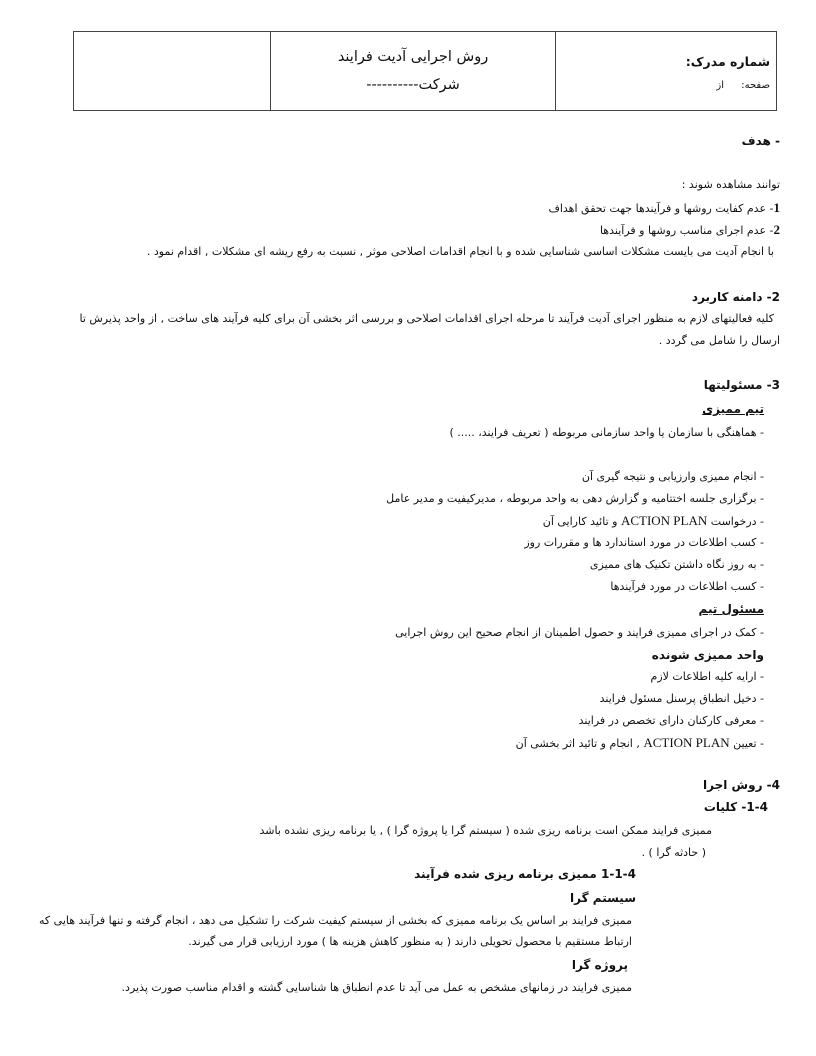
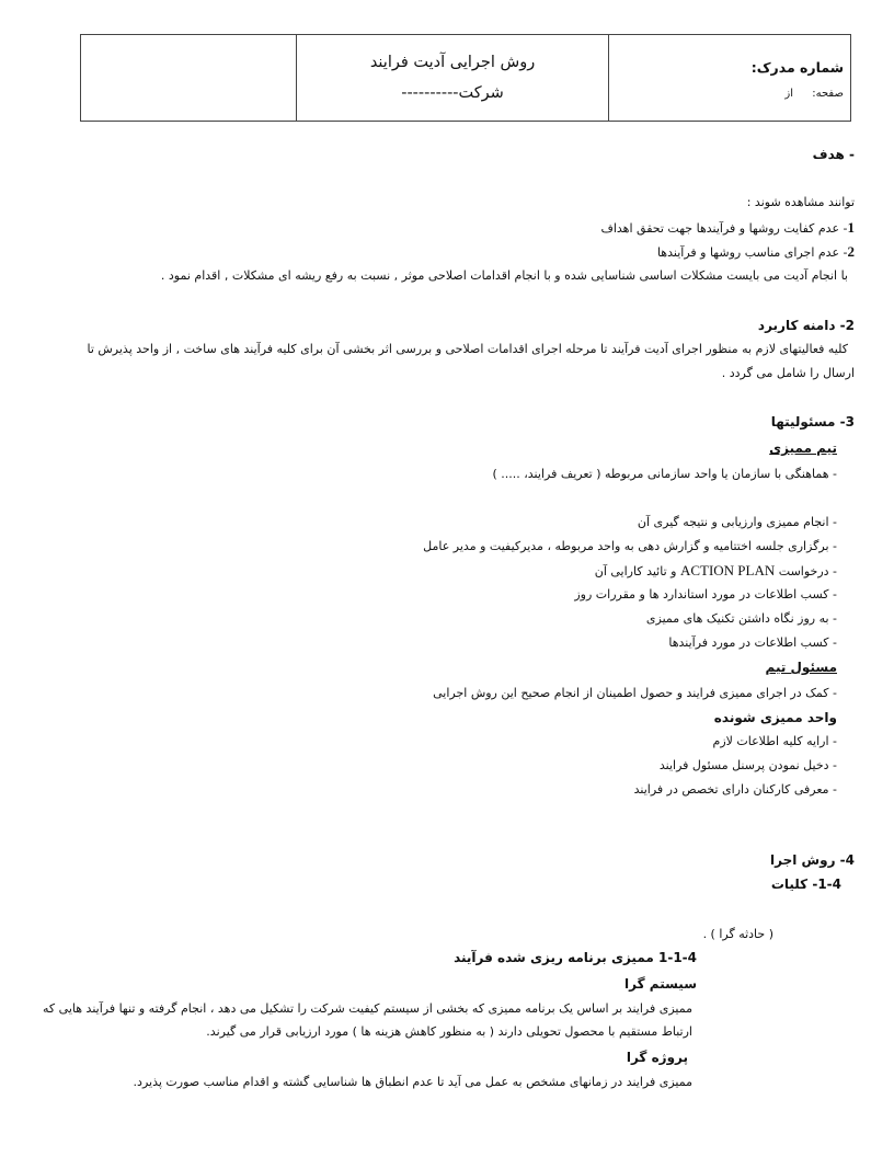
  شماره مدرک:
  صفحه:
  از
  روش اجرایی آدیت فرایند
  شرکت----------
  - هدف
  توانند مشاهده شوند :
  1- عدم کفایت روشها و فرآیندها جهت تحقق اهداف
  2- عدم اجرای مناسب روشها و فرآیندها
  با انجام آدیت می بایست مشکلات اساسی شناسایی شده و با انجام اقدامات اصلاحی موثر , نسبت به رفع ریشه ای مشکلات , اقدام نمود .
  2- دامنه کاربرد
  کلیه فعالیتهای لازم به منظور اجرای آدیت فرآیند تا مرحله اجرای اقدامات اصلاحی و بررسی اثر بخشی آن برای کلیه فرآیند های ساخت , از واحد پذیرش تا
  ارسال را شامل می گردد .
  3- مسئولیتها
  تیم ممیزی
  - هماهنگی با سازمان یا واحد سازمانی مربوطه ( تعریف فرایند، ..... )
  - انجام ممیزی وارزیابی و نتیجه گیری آن
  - برگزاری جلسه اختتامیه و گزارش دهی به واحد مربوطه ، مدیرکیفیت و مدیر عامل
  - درخواست ACTION PLAN و تائید کارایی آن
  - کسب اطلاعات در مورد استاندارد ها و مقررات روز
  - به روز نگاه داشتن تکنیک های ممیزی
  - کسب اطلاعات در مورد فرآیندها
  مسئول تیم
  - کمک در اجرای ممیزی فرایند و حصول اطمینان از انجام صحیح این روش اجرایی
  واحد ممیزی شونده
  - ارایه کلیه اطلاعات لازم
- - دخیل انطباق پرسنل مسئول فرایند
+ - دخیل نمودن پرسنل مسئول فرایند
  - معرفی کارکنان دارای تخصص در فرایند
- - تعیین ACTION PLAN , انجام و تائید اثر بخشی آن
  4- روش اجرا
  1-4- کلیات
- ممیزی فرایند ممکن است برنامه ریزی شده ( سیستم گرا یا پروژه گرا ) , یا برنامه ریزی نشده باشد
  ( حادثه گرا ) .
  1-1-4 ممیزی برنامه ریزی شده فرآیند
  سیستم گرا
  ممیزی فرایند بر اساس یک برنامه ممیزی که بخشی از سیستم کیفیت شرکت را تشکیل می دهد ، انجام گرفته و تنها فرآیند هایی که
  ارتباط مستقیم با محصول تحویلی دارند ( به منظور کاهش هزینه ها ) مورد ارزیابی قرار می گیرند.
  پروژه گرا
  ممیزی فرایند در زمانهای مشخص به عمل می آید تا عدم انطباق ها شناسایی گشته و اقدام مناسب صورت پذیرد.
